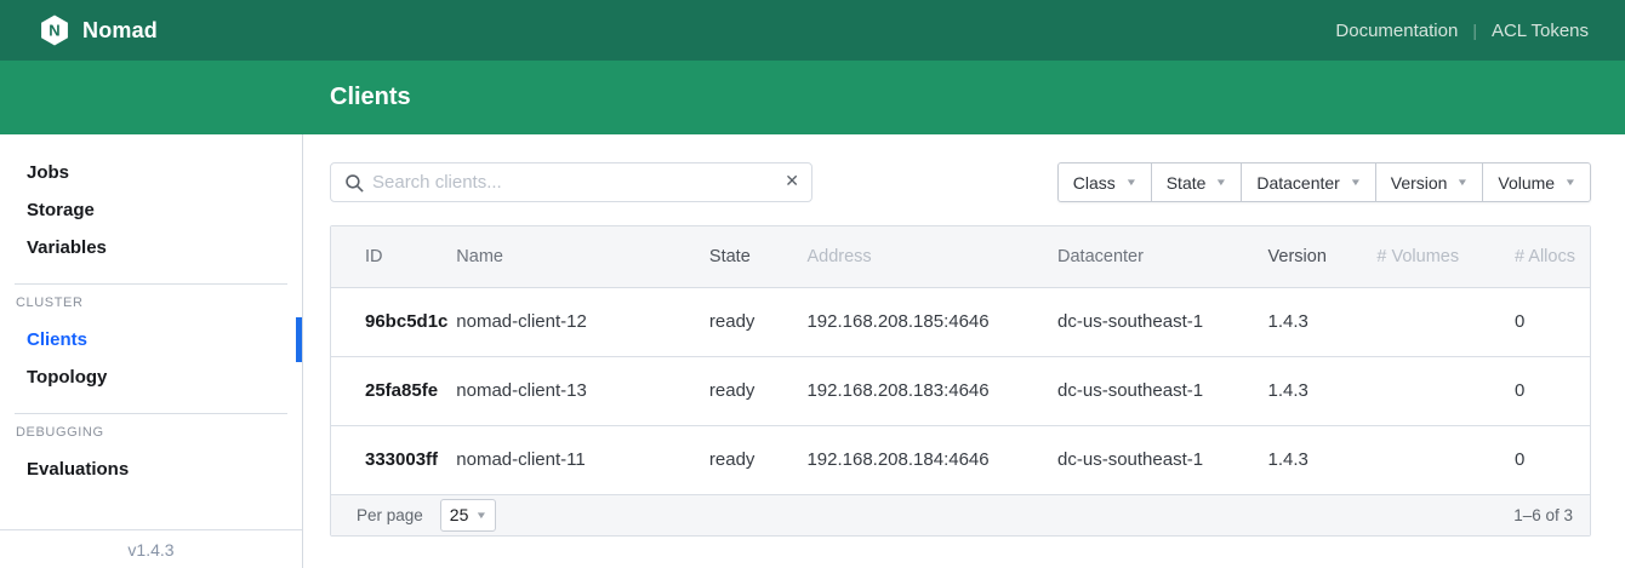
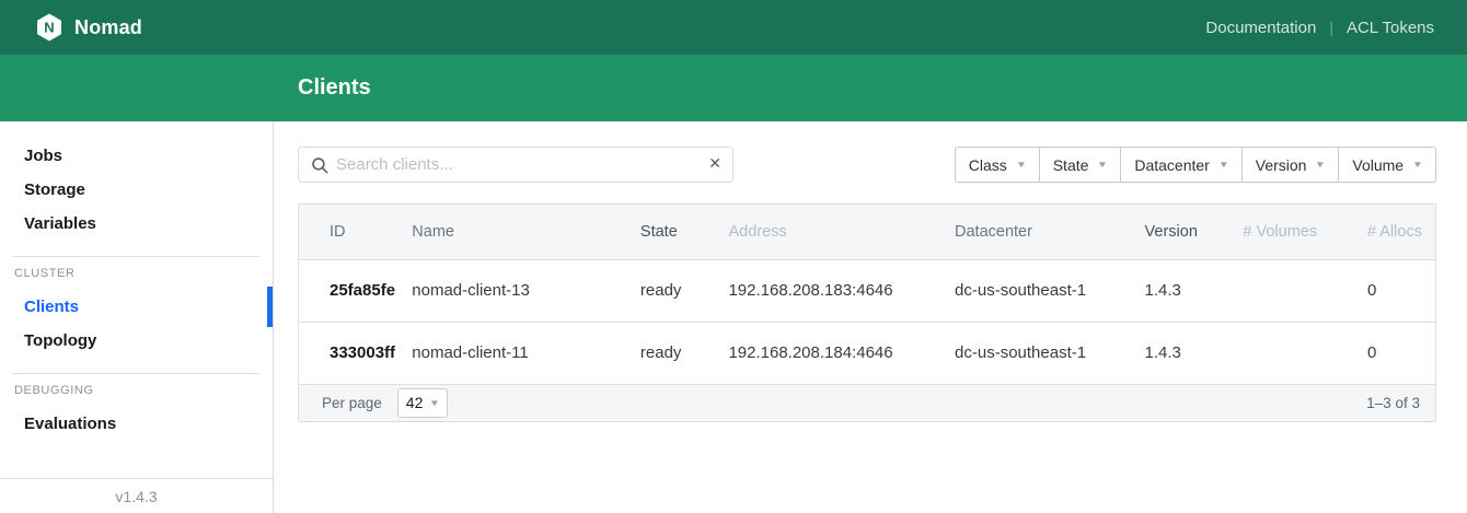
  N
  Nomad
  Documentation
  |
  ACL Tokens
  Clients
  Jobs
  Storage
  Variables
  CLUSTER
  Clients
  Topology
  DEBUGGING
  Evaluations
  v1.4.3
  Search clients...
  ✕
  Class
  ▼
  State
  ▼
  Datacenter
  ▼
  Version
  ▼
  Volume
  ▼
  ID	Name	State	Address	Datacenter	Version	# Volumes	# Allocs
- 96bc5d1c	nomad-client-12	ready	192.168.208.185:4646	dc-us-southeast-1	1.4.3		0
  25fa85fe	nomad-client-13	ready	192.168.208.183:4646	dc-us-southeast-1	1.4.3		0
  333003ff	nomad-client-11	ready	192.168.208.184:4646	dc-us-southeast-1	1.4.3		0
  Per page
- 25
+ 42
  ▼
- 1–6 of 3
+ 1–3 of 3
